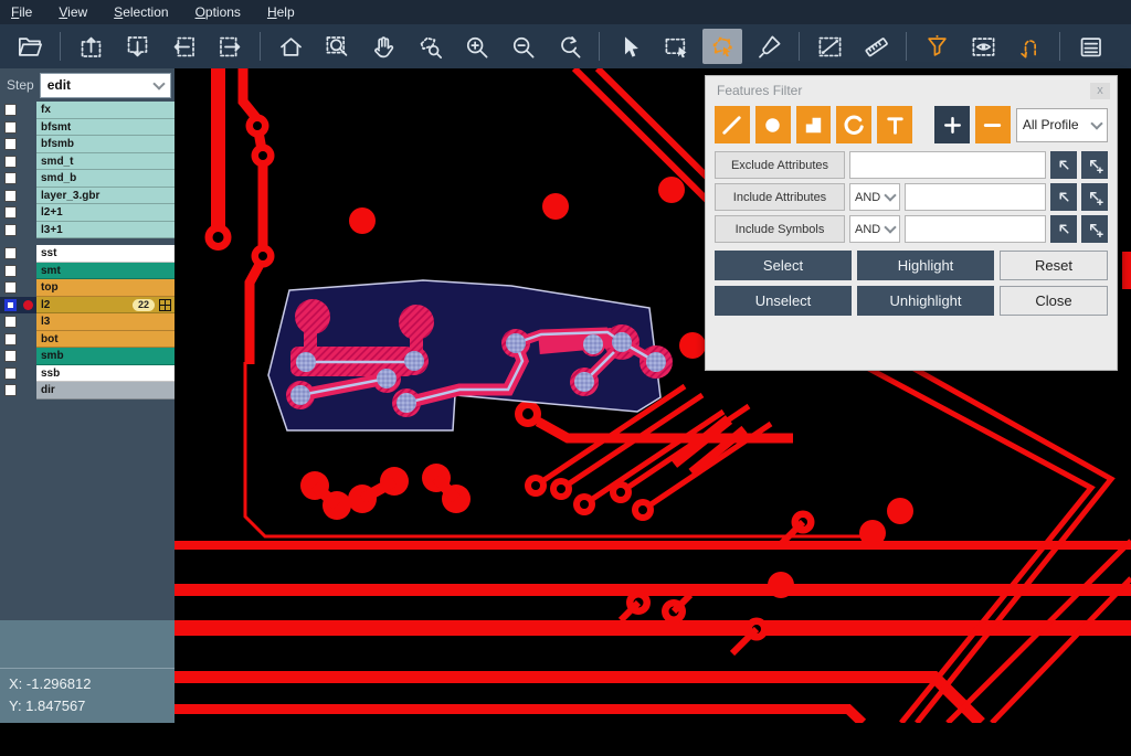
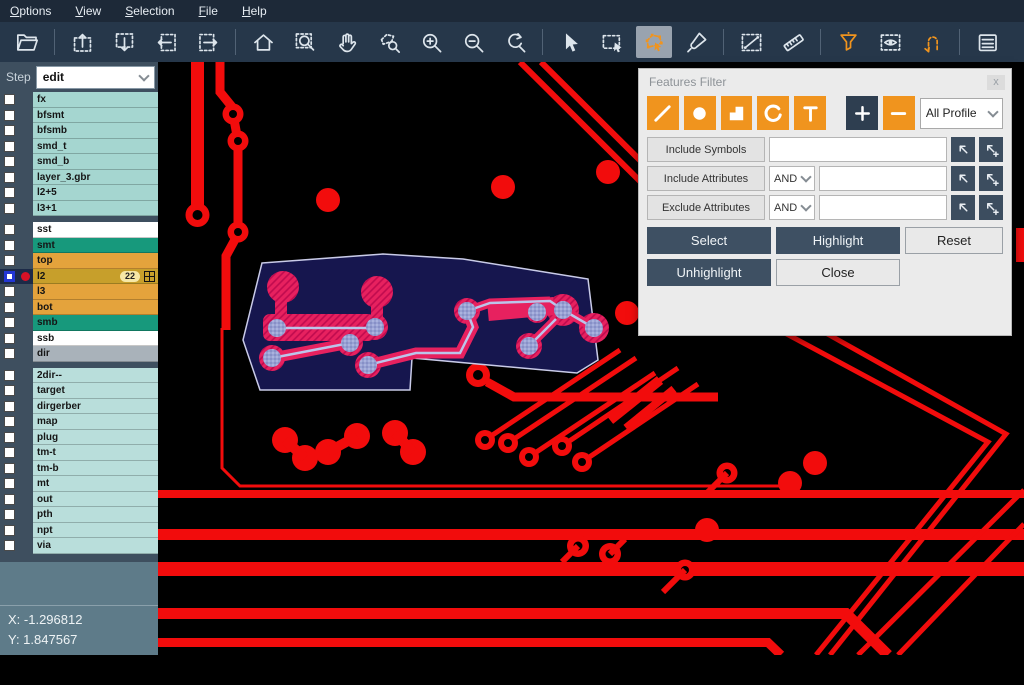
- File
+ Options
  View
  Selection
- Options
+ File
  Help
  Step
  edit
  fx
  bfsmt
  bfsmb
  smd_t
  smd_b
  layer_3.gbr
- l2+1
+ l2+5
  l3+1
  sst
  smt
  top
  l2
  22
  l3
  bot
  smb
  ssb
  dir
+ 2dir--
+ target
+ dirgerber
+ map
+ plug
+ tm-t
+ tm-b
+ mt
+ out
+ pth
+ npt
+ via
  X: -1.296812
  Y: 1.847567
  Features Filter
  x
  All Profile
- Exclude Attributes
+ Include Symbols
  Include Attributes
  AND
- Include Symbols
+ Exclude Attributes
  AND
  Select
  Highlight
  Reset
- Unselect
  Unhighlight
  Close
